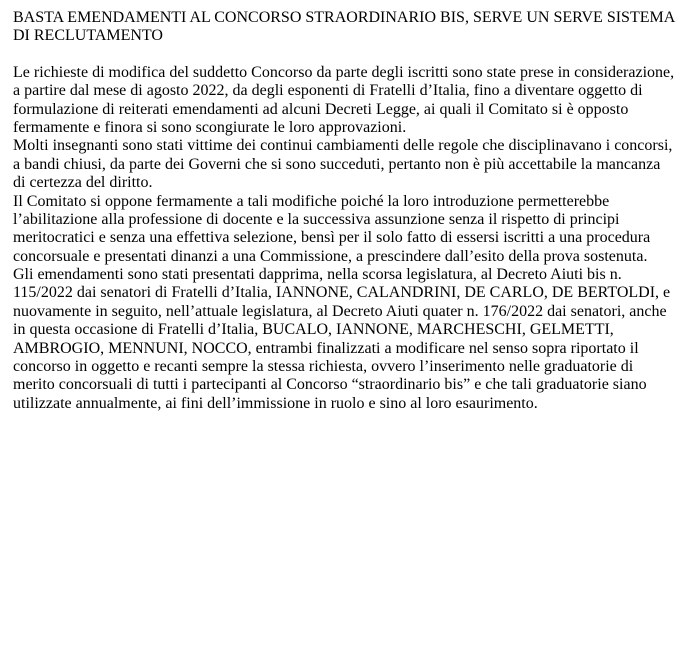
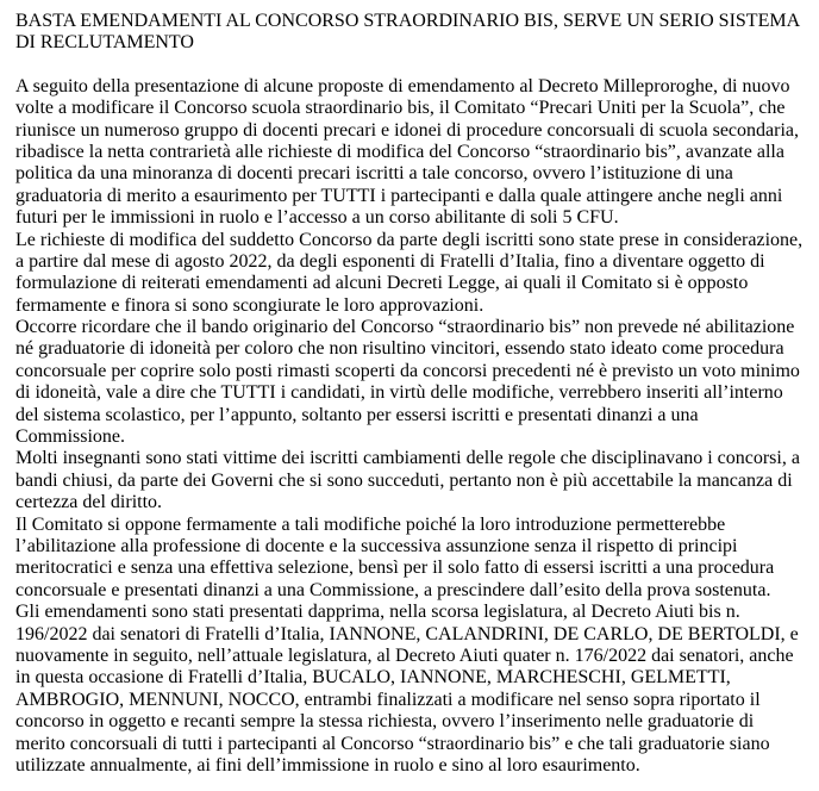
- BASTA EMENDAMENTI AL CONCORSO STRAORDINARIO BIS, SERVE UN SERVE SISTEMA DI RECLUTAMENTO
+ BASTA EMENDAMENTI AL CONCORSO STRAORDINARIO BIS, SERVE UN SERIO SISTEMA DI RECLUTAMENTO
+ A seguito della presentazione di alcune proposte di emendamento al Decreto Milleproroghe, di nuovo volte a modificare il Concorso scuola straordinario bis, il Comitato “Precari Uniti per la Scuola”, che riunisce un numeroso gruppo di docenti precari e idonei di procedure concorsuali di scuola secondaria, ribadisce la netta contrarietà alle richieste di modifica del Concorso “straordinario bis”, avanzate alla politica da una minoranza di docenti precari iscritti a tale concorso, ovvero l’istituzione di una graduatoria di merito a esaurimento per TUTTI i partecipanti e dalla quale attingere anche negli anni futuri per le immissioni in ruolo e l’accesso a un corso abilitante di soli 5 CFU.
  Le richieste di modifica del suddetto Concorso da parte degli iscritti sono state prese in considerazione, a partire dal mese di agosto 2022, da degli esponenti di Fratelli d’Italia, fino a diventare oggetto di formulazione di reiterati emendamenti ad alcuni Decreti Legge, ai quali il Comitato si è opposto fermamente e finora si sono scongiurate le loro approvazioni.
+ Occorre ricordare che il bando originario del Concorso “straordinario bis” non prevede né abilitazione né graduatorie di idoneità per coloro che non risultino vincitori, essendo stato ideato come procedura concorsuale per coprire solo posti rimasti scoperti da concorsi precedenti né è previsto un voto minimo di idoneità, vale a dire che TUTTI i candidati, in virtù delle modifiche, verrebbero inseriti all’interno del sistema scolastico, per l’appunto, soltanto per essersi iscritti e presentati dinanzi a una Commissione.
- Molti insegnanti sono stati vittime dei continui cambiamenti delle regole che disciplinavano i concorsi, a bandi chiusi, da parte dei Governi che si sono succeduti, pertanto non è più accettabile la mancanza di certezza del diritto.
+ Molti insegnanti sono stati vittime dei iscritti cambiamenti delle regole che disciplinavano i concorsi, a bandi chiusi, da parte dei Governi che si sono succeduti, pertanto non è più accettabile la mancanza di certezza del diritto.
  Il Comitato si oppone fermamente a tali modifiche poiché la loro introduzione permetterebbe l’abilitazione alla professione di docente e la successiva assunzione senza il rispetto di principi meritocratici e senza una effettiva selezione, bensì per il solo fatto di essersi iscritti a una procedura concorsuale e presentati dinanzi a una Commissione, a prescindere dall’esito della prova sostenuta.
- Gli emendamenti sono stati presentati dapprima, nella scorsa legislatura, al Decreto Aiuti bis n. 115/2022 dai senatori di Fratelli d’Italia, IANNONE, CALANDRINI, DE CARLO, DE BERTOLDI, e nuovamente in seguito, nell’attuale legislatura, al Decreto Aiuti quater n. 176/2022 dai senatori, anche in questa occasione di Fratelli d’Italia, BUCALO, IANNONE, MARCHESCHI, GELMETTI, AMBROGIO, MENNUNI, NOCCO, entrambi finalizzati a modificare nel senso sopra riportato il concorso in oggetto e recanti sempre la stessa richiesta, ovvero l’inserimento nelle graduatorie di merito concorsuali di tutti i partecipanti al Concorso “straordinario bis” e che tali graduatorie siano utilizzate annualmente, ai fini dell’immissione in ruolo e sino al loro esaurimento.
+ Gli emendamenti sono stati presentati dapprima, nella scorsa legislatura, al Decreto Aiuti bis n. 196/2022 dai senatori di Fratelli d’Italia, IANNONE, CALANDRINI, DE CARLO, DE BERTOLDI, e nuovamente in seguito, nell’attuale legislatura, al Decreto Aiuti quater n. 176/2022 dai senatori, anche in questa occasione di Fratelli d’Italia, BUCALO, IANNONE, MARCHESCHI, GELMETTI, AMBROGIO, MENNUNI, NOCCO, entrambi finalizzati a modificare nel senso sopra riportato il concorso in oggetto e recanti sempre la stessa richiesta, ovvero l’inserimento nelle graduatorie di merito concorsuali di tutti i partecipanti al Concorso “straordinario bis” e che tali graduatorie siano utilizzate annualmente, ai fini dell’immissione in ruolo e sino al loro esaurimento.
